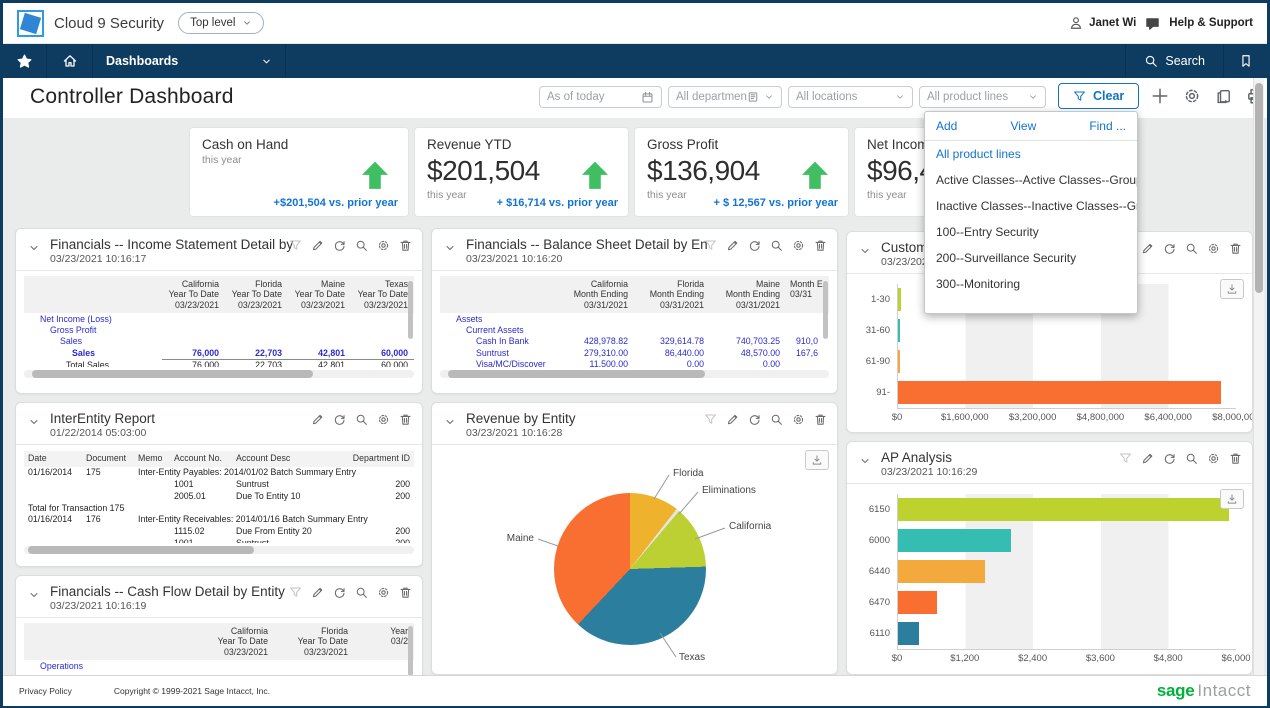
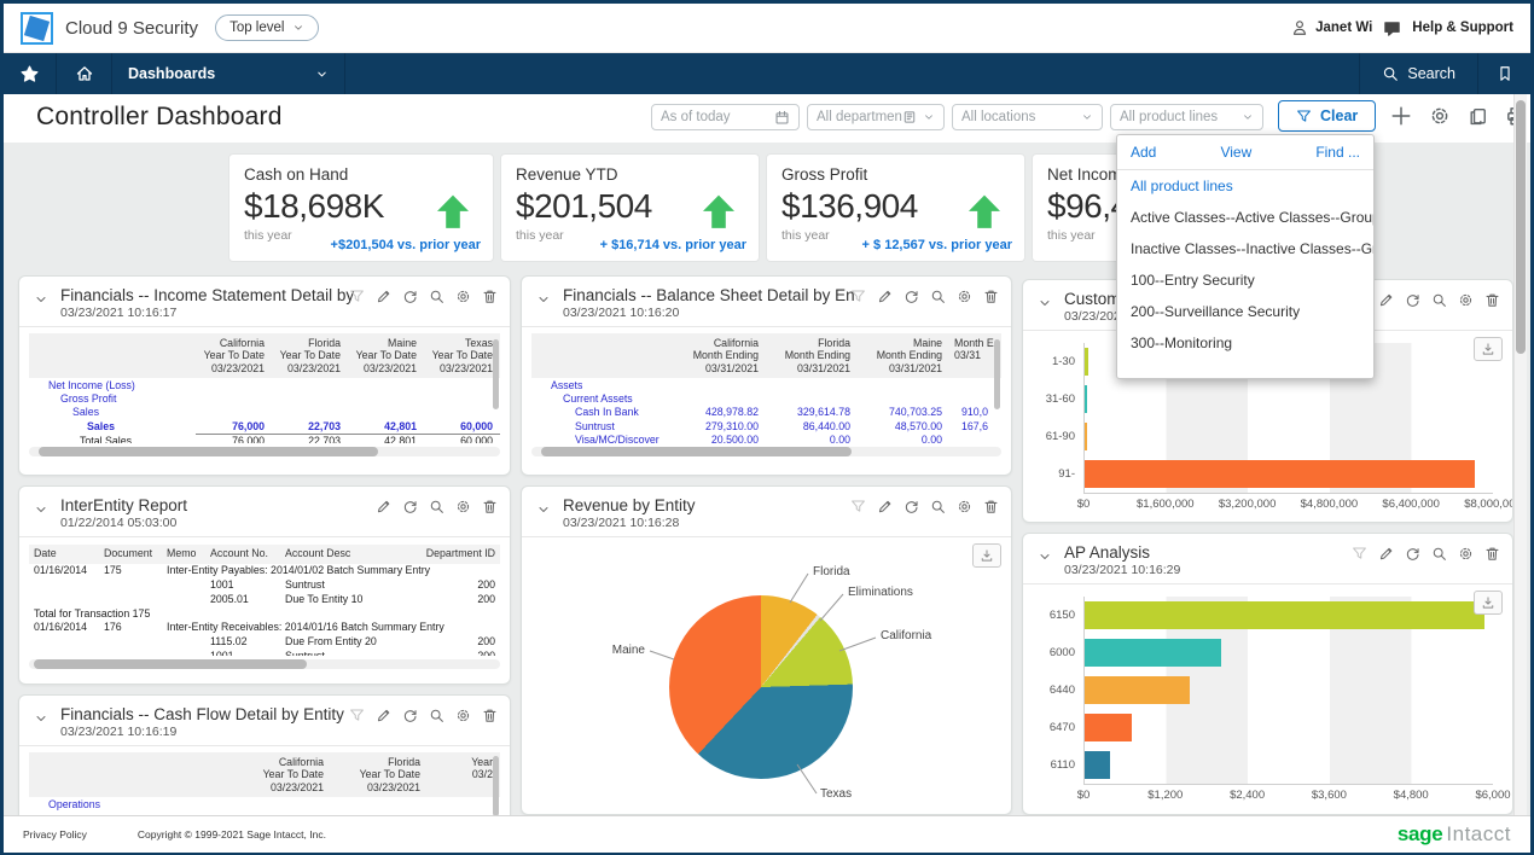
  Cloud 9 Security
  Top level
  Janet Wi
  Help & Support
  Dashboards
  Search
  Controller Dashboard
  As of today
  All departmen
  All locations
  All product lines
  Clear
  Cash on Hand
+ $18,698K
  this year
  +$201,504 vs. prior year
  Revenue YTD
  $201,504
  this year
  + $16,714 vs. prior year
  Gross Profit
  $136,904
  this year
  + $ 12,567 vs. prior year
  Net Incom
  $96,
  this year
  Financials -- Income Statement Detail by
  03/23/2021 10:16:17
  	CaliforniaYear To Date03/23/2021	FloridaYear To Date03/23/2021	MaineYear To Date03/23/2021	TexasYear To Date03/23/2021
  Net Income (Loss)
  Gross Profit
  Sales
  Sales	76,000	22,703	42,801	60,000
  Total Sales	76,000	22,703	42,801	60,000
  Financials -- Balance Sheet Detail by En
  03/23/2021 10:16:20
  	CaliforniaMonth Ending03/31/2021	FloridaMonth Ending03/31/2021	MaineMonth Ending03/31/2021	Month E03/31
  Assets
  Current Assets
  Cash In Bank	428,978.82	329,614.78	740,703.25	910,0
  Suntrust	279,310.00	86,440.00	48,570.00	167,6
- Visa/MC/Discover	11,500.00	0.00	0.00
+ Visa/MC/Discover	20,500.00	0.00	0.00
  Custom
  03/23/20
  1-30
  31-60
  61-90
  91-
  $0
  $1,600,000
  $3,200,000
  $4,800,000
  $6,400,000
  $8,000,00
  InterEntity Report
  01/22/2014 05:03:00
  Date	Document	Memo	Account No.	Account Desc	Department ID
  01/16/2014	175	Inter-Entity Payables: 2014/01/02 Batch Summary Entry
  			1001	Suntrust	200
  			2005.01	Due To Entity 10	200
  Total for Transaction 175
  01/16/2014	176	Inter-Entity Receivables: 2014/01/16 Batch Summary Entry
  			1115.02	Due From Entity 20	200
  Revenue by Entity
  03/23/2021 10:16:28
  Florida
  Eliminations
  California
  Maine
  Texas
  AP Analysis
  03/23/2021 10:16:29
  6150
  6000
  6440
  6470
  6110
  $0
  $1,200
  $2,400
  $3,600
  $4,800
  $6,000
  Financials -- Cash Flow Detail by Entity
  03/23/2021 10:16:19
  	CaliforniaYear To Date03/23/2021	FloridaYear To Date03/23/2021	Year03/2
  Operations
  Add
  View
  Find ...
  All product lines
  Active Classes--Active Classes--Grou
  Inactive Classes--Inactive Classes--G
  100--Entry Security
  200--Surveillance Security
  300--Monitoring
  Privacy Policy
  Copyright © 1999-2021 Sage Intacct, Inc.
  sage Intacct
